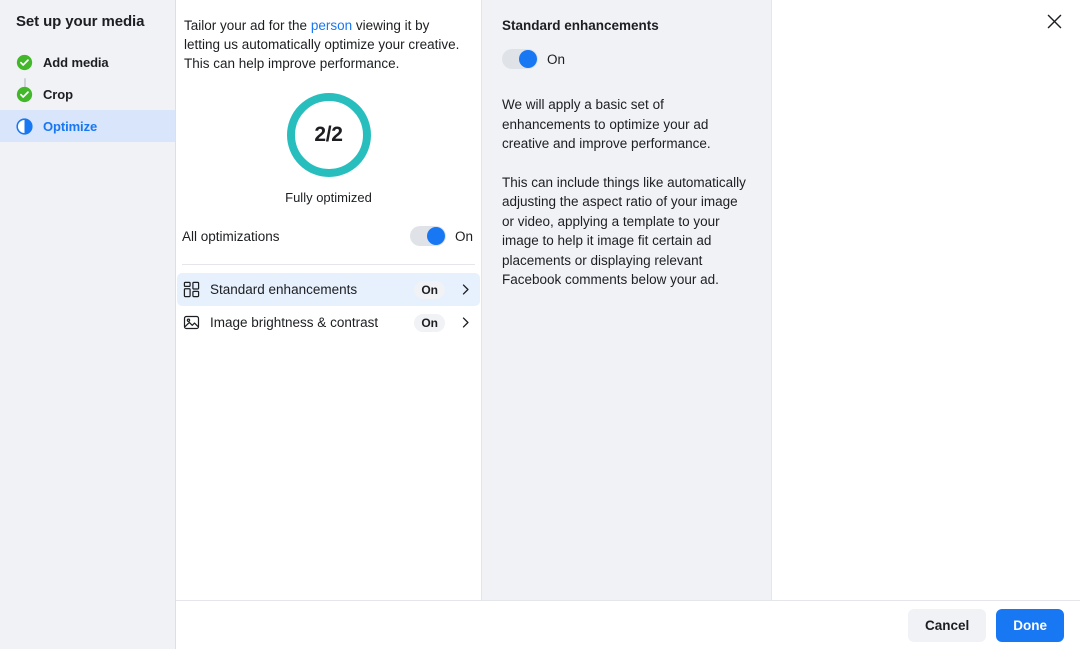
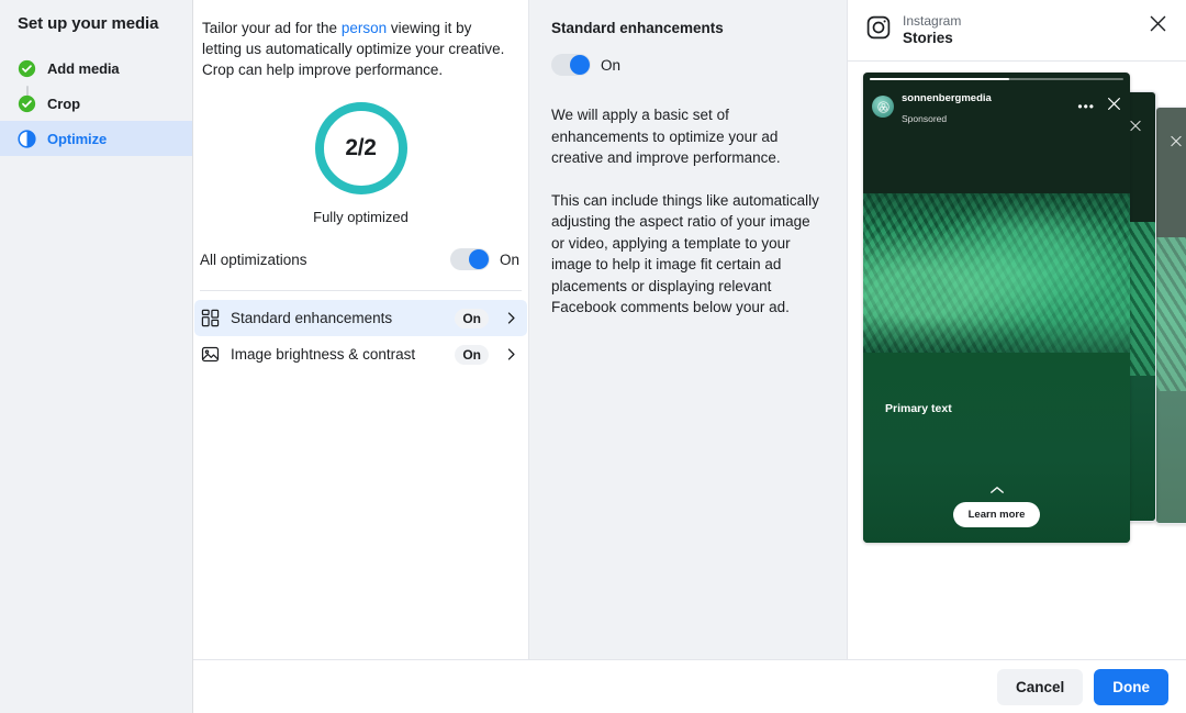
  Set up your media
  Add media
  Crop
  Optimize
- Tailor your ad for the person viewing it by letting us automatically optimize your creative. This can help improve performance.
+ Tailor your ad for the person viewing it by letting us automatically optimize your creative. Crop can help improve performance.
  2/2
  Fully optimized
  All optimizations
  On
  Standard enhancements
  On
  Image brightness & contrast
  On
  Standard enhancements
  On
  We will apply a basic set of enhancements to optimize your ad creative and improve performance.
  This can include things like automatically adjusting the aspect ratio of your image or video, applying a template to your image to help it image fit certain ad placements or displaying relevant Facebook comments below your ad.
+ Instagram
+ Stories
+ sonnenbergmedia
+ Sponsored
+ •••
+ Primary text
+ Learn more
  Cancel
  Done
